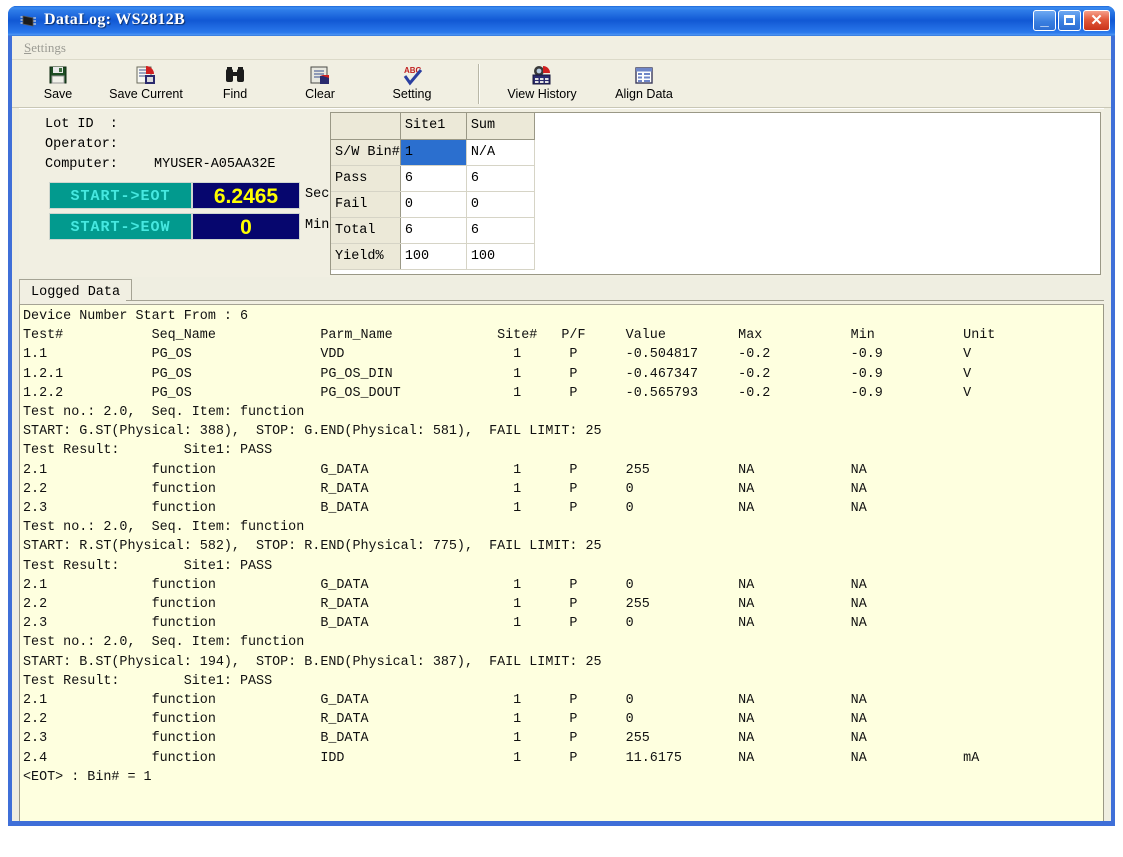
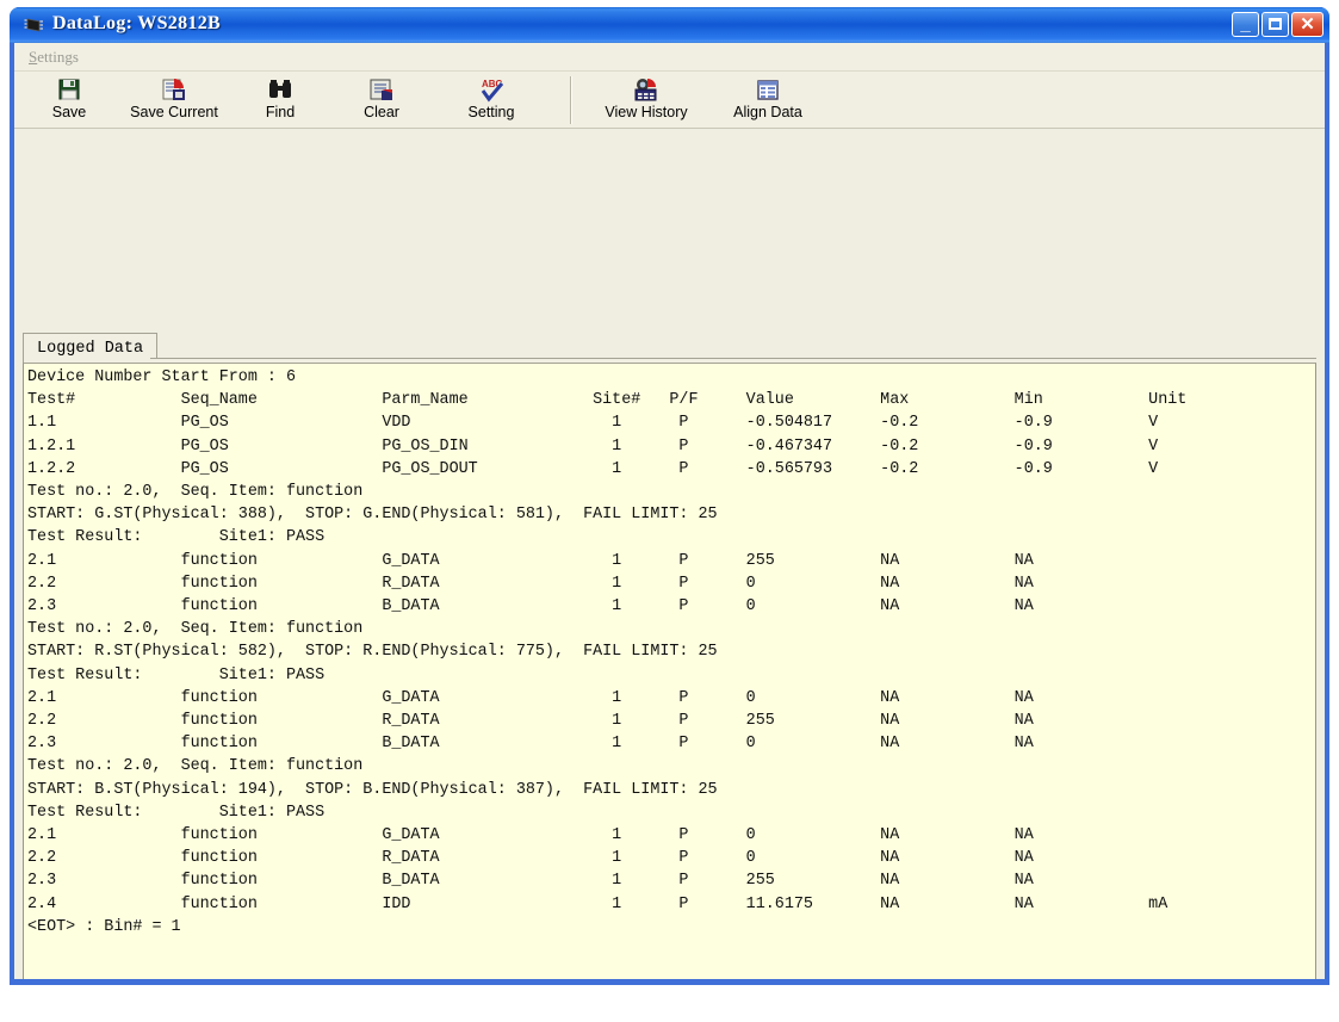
  DataLog: WS2812B
  _
  ✕
  Settings
  Save
  Save Current
  Find
  Clear
  ABC
  Setting
  View History
  Align Data
- Lot ID :
- Operator:
- Computer:
- MYUSER-A05AA32E
- START->EOT
- 6.2465
- Sec
- START->EOW
- 0
- Min
- 	Site1	Sum
- S/W Bin#	1	N/A
- Pass	6	6
- Fail	0	0
- Total	6	6
- Yield%	100	100
  Logged Data
  Device Number Start From : 6
  Test# Seq_Name Parm_Name Site# P/F Value Max Min Unit
  1.1 PG_OS VDD 1 P -0.504817 -0.2 -0.9 V
  1.2.1 PG_OS PG_OS_DIN 1 P -0.467347 -0.2 -0.9 V
  1.2.2 PG_OS PG_OS_DOUT 1 P -0.565793 -0.2 -0.9 V
  Test no.: 2.0, Seq. Item: function
  START: G.ST(Physical: 388), STOP: G.END(Physical: 581), FAIL LIMIT: 25
  Test Result: Site1: PASS
  2.1 function G_DATA 1 P 255 NA NA
  2.2 function R_DATA 1 P 0 NA NA
  2.3 function B_DATA 1 P 0 NA NA
  Test no.: 2.0, Seq. Item: function
  START: R.ST(Physical: 582), STOP: R.END(Physical: 775), FAIL LIMIT: 25
  Test Result: Site1: PASS
  2.1 function G_DATA 1 P 0 NA NA
  2.2 function R_DATA 1 P 255 NA NA
  2.3 function B_DATA 1 P 0 NA NA
  Test no.: 2.0, Seq. Item: function
  START: B.ST(Physical: 194), STOP: B.END(Physical: 387), FAIL LIMIT: 25
  Test Result: Site1: PASS
  2.1 function G_DATA 1 P 0 NA NA
  2.2 function R_DATA 1 P 0 NA NA
  2.3 function B_DATA 1 P 255 NA NA
  2.4 function IDD 1 P 11.6175 NA NA mA
  <EOT> : Bin# = 1
